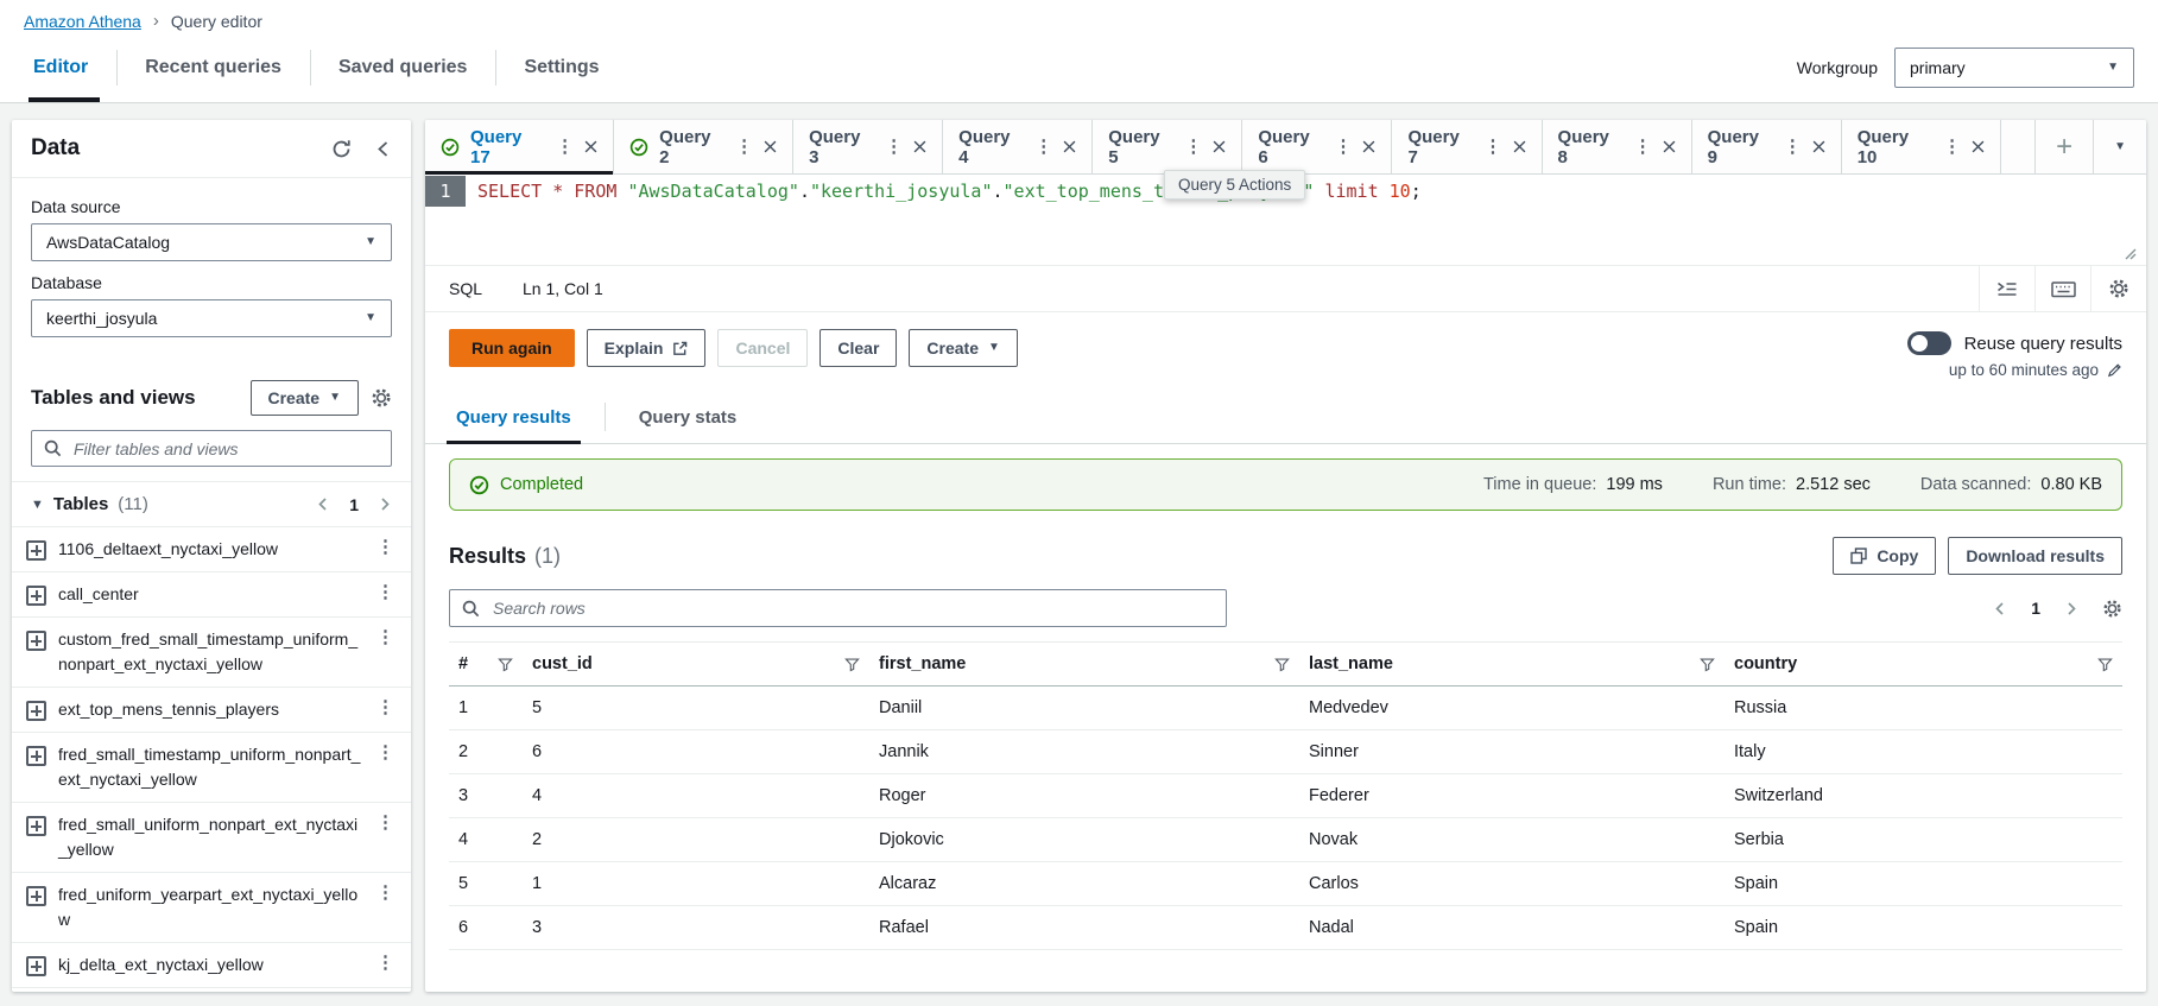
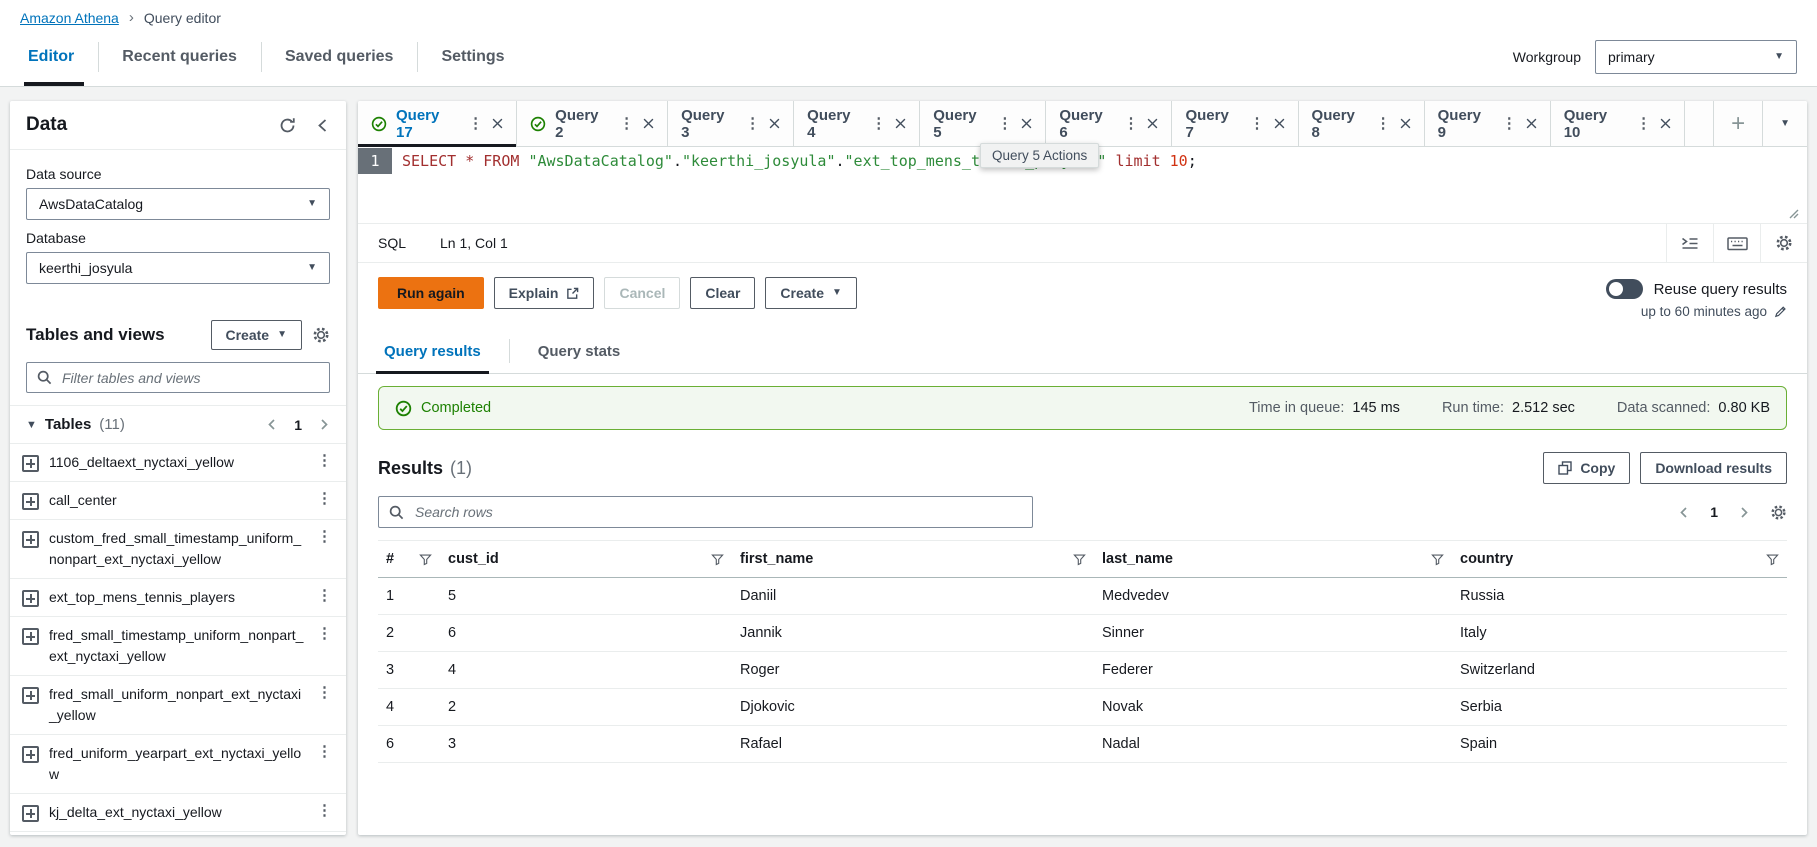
  Amazon Athena
  ›
  Query editor
  Editor
  Recent queries
  Saved queries
  Settings
  Workgroup
  primary
  ▼
  Data
  Data source
  AwsDataCatalog
  ▼
  Database
  keerthi_josyula
  ▼
  Tables and views
  Create
  ▼
  Filter tables and views
  ▼
  Tables
  (11)
  1
  1106_deltaext_nyctaxi_yellow
  ⋮
  call_center
  ⋮
  custom_fred_small_timestamp_uniform_nonpart_ext_nyctaxi_yellow
  ⋮
  ext_top_mens_tennis_players
  ⋮
  fred_small_timestamp_uniform_nonpart_ext_nyctaxi_yellow
  ⋮
  fred_small_uniform_nonpart_ext_nyctaxi_yellow
  ⋮
  fred_uniform_yearpart_ext_nyctaxi_yellow
  ⋮
  kj_delta_ext_nyctaxi_yellow
  ⋮
  Query 17
  ⋮
  Query 2
  ⋮
  Query 3
  ⋮
  Query 4
  ⋮
  Query 5
  ⋮
  Query 6
  ⋮
  Query 7
  ⋮
  Query 8
  ⋮
  Query 9
  ⋮
  Query 10
  ⋮
  +
  ▼
  1
  SELECT * FROM "AwsDataCatalog"."keerthi_josyula"."ext_top_mens_t" limit 10;
  Query 5 Actions
  SQL
  Ln 1, Col 1
  Run again
  Explain
  Cancel
  Clear
  Create
  ▼
  Reuse query results
  up to 60 minutes ago
  Query results
  Query stats
  Completed
  Time in queue:
- 199 ms
+ 145 ms
  Run time:
  2.512 sec
  Data scanned:
  0.80 KB
  Results
  (1)
  Copy
  Download results
  Search rows
  1
  #	cust_id	first_name	last_name	country
  1	5	Daniil	Medvedev	Russia
  2	6	Jannik	Sinner	Italy
  3	4	Roger	Federer	Switzerland
  4	2	Djokovic	Novak	Serbia
- 5	1	Alcaraz	Carlos	Spain
  6	3	Rafael	Nadal	Spain
